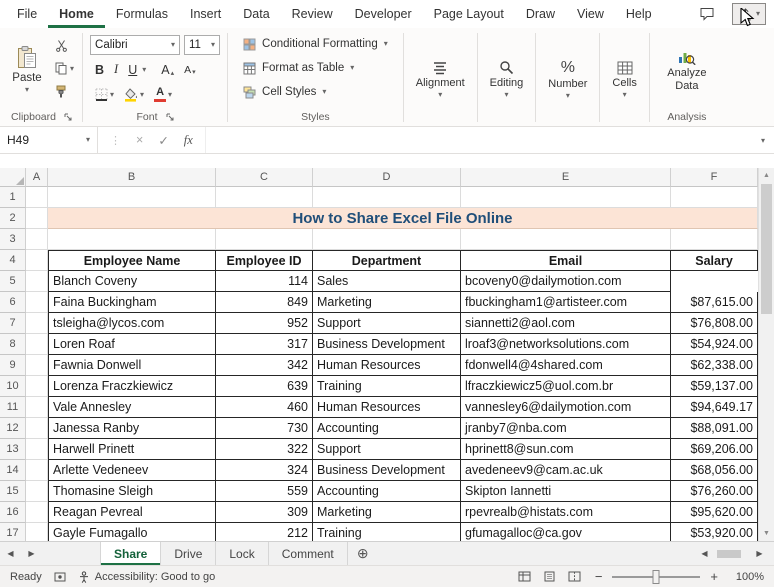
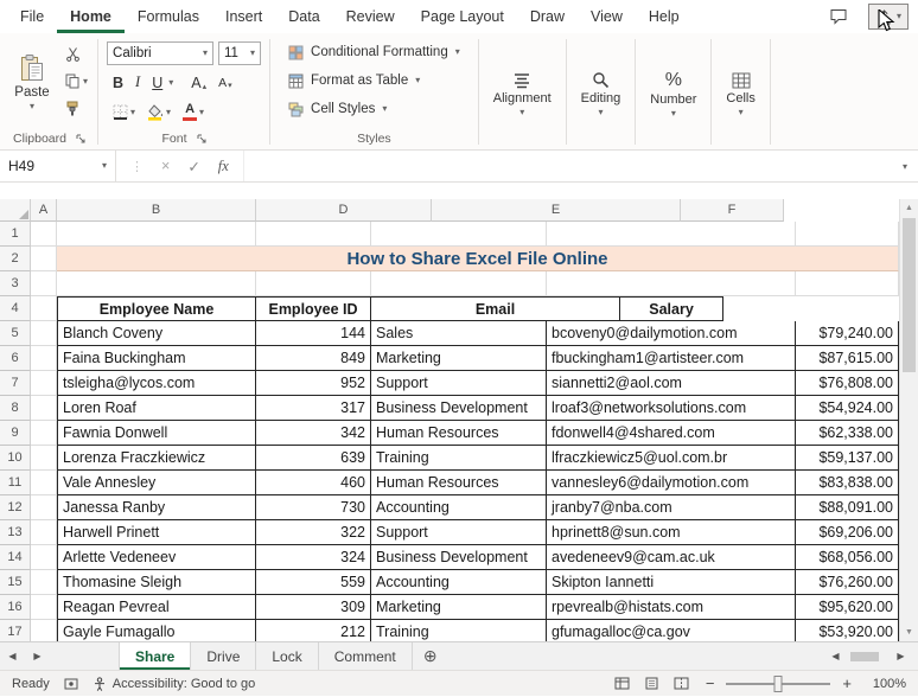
  File
  Home
  Formulas
  Insert
  Data
  Review
- Developer
  Page Layout
  Draw
  View
  Help
  ▾
  Paste
  ▾
  ▾
  Clipboard
  Calibri
  ▾
  11
  ▾
  B
  I
  U
  ▾
  A
  A
  ▾
  ▾
  A
  ▾
  Font
  Conditional Formatting
  ▾
  Format as Table
  ▾
  Cell Styles
  ▾
  Styles
  Alignment
  ▾
  Editing
  ▾
  %
  Number
  ▾
  Cells
  ▾
- Analyze Data
- Analysis
  H49
  ▾
  ⋮
  ×
  ✓
  fx
  ▾
  A
  B
- C
  D
  E
  F
  1
  2
  How to Share Excel File Online
  3
  4
  Employee Name
  Employee ID
- Department
  Email
  Salary
  5
  Blanch Coveny
- 114
+ 144
  Sales
  bcoveny0@dailymotion.com
+ $79,240.00
  6
  Faina Buckingham
  849
  Marketing
  fbuckingham1@artisteer.com
  $87,615.00
  7
  tsleigha@lycos.com
  952
  Support
  siannetti2@aol.com
  $76,808.00
  8
  Loren Roaf
  317
  Business Development
  lroaf3@networksolutions.com
  $54,924.00
  9
  Fawnia Donwell
  342
  Human Resources
  fdonwell4@4shared.com
  $62,338.00
  10
  Lorenza Fraczkiewicz
  639
  Training
  lfraczkiewicz5@uol.com.br
  $59,137.00
  11
  Vale Annesley
  460
  Human Resources
  vannesley6@dailymotion.com
- $94,649.17
+ $83,838.00
  12
  Janessa Ranby
  730
  Accounting
  jranby7@nba.com
  $88,091.00
  13
  Harwell Prinett
  322
  Support
  hprinett8@sun.com
  $69,206.00
  14
  Arlette Vedeneev
  324
  Business Development
  avedeneev9@cam.ac.uk
  $68,056.00
  15
  Thomasine Sleigh
  559
  Accounting
  Skipton Iannetti
  $76,260.00
  16
  Reagan Pevreal
  309
  Marketing
  rpevrealb@histats.com
  $95,620.00
  17
  Gayle Fumagallo
  212
  Training
  gfumagalloc@ca.gov
  $53,920.00
  ◀
  ▶
  Share
  Drive
  Lock
  Comment
  ⊕
  ◀
  ▶
  Ready
  Accessibility: Good to go
  −
  +
  100%
